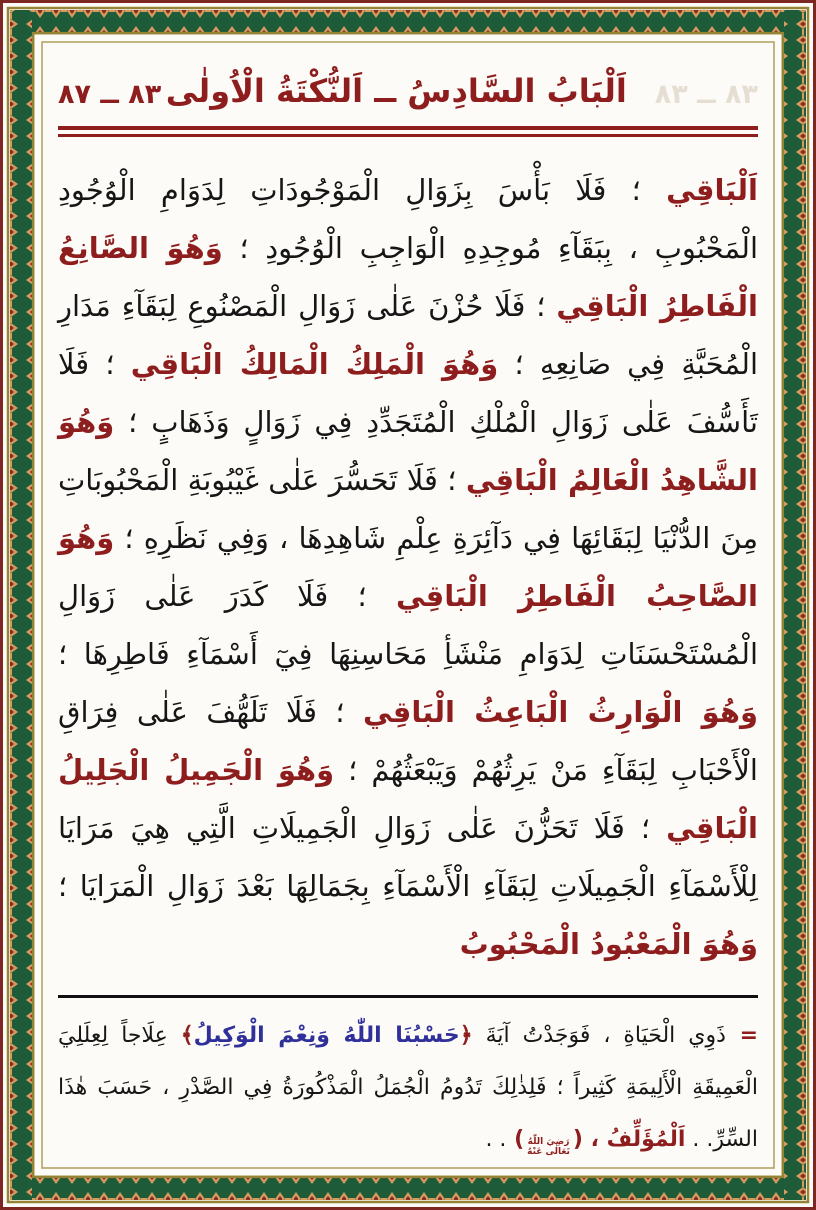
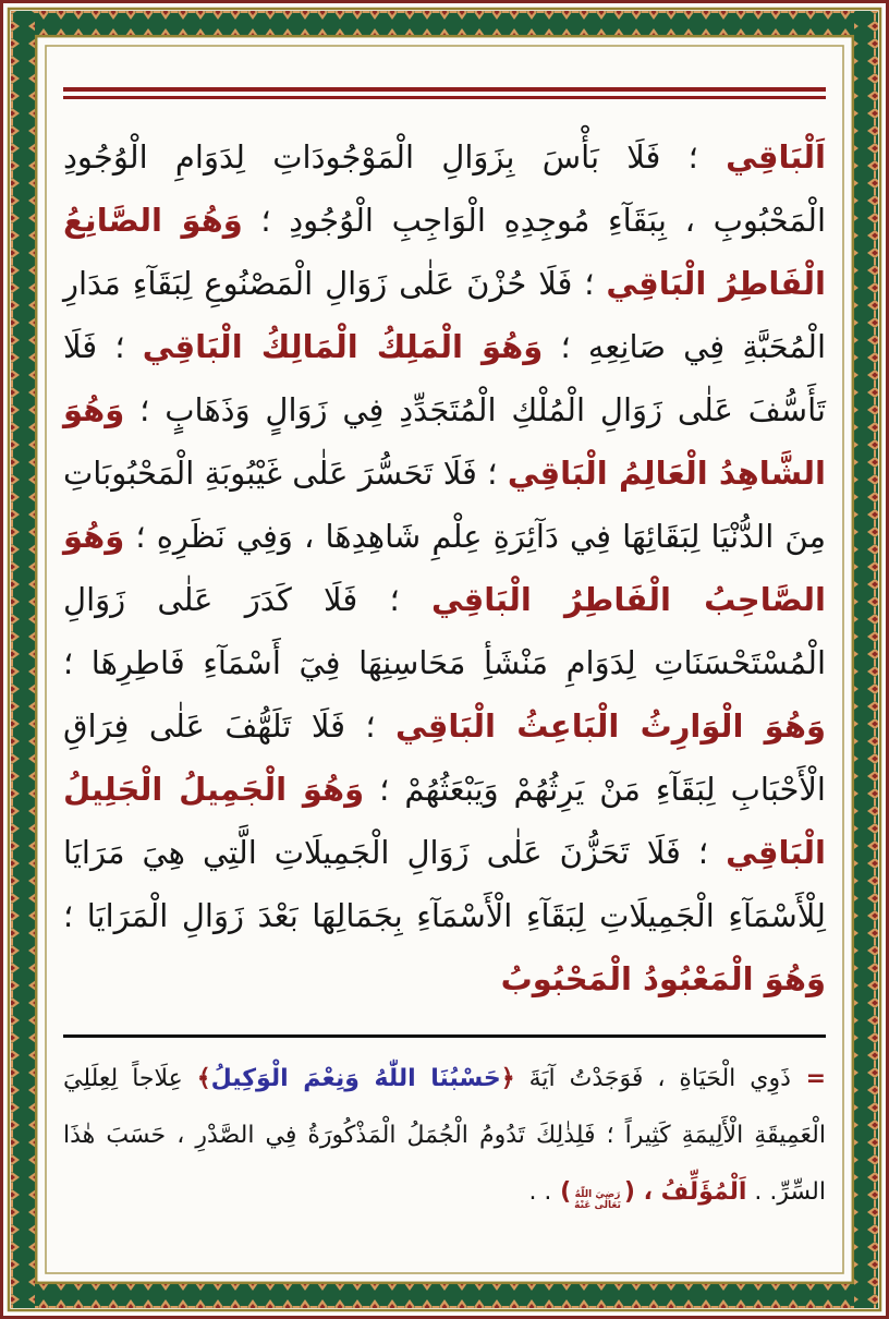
- ٨٣ ــ ٨٧
- اَلْبَابُ السَّادِسُ ــ اَلنُّكْتَةُ الْاُولٰى
- ٨٣ ــ ٨٣
  اَلْبَاقِي ؛ فَلَا بَأْسَ بِزَوَالِ الْمَوْجُودَاتِ لِدَوَامِ الْوُجُودِ الْمَحْبُوبِ ، بِبَقَآءِ مُوجِدِهِ الْوَاجِبِ الْوُجُودِ ؛ وَهُوَ الصَّانِعُ الْفَاطِرُ الْبَاقِي ؛ فَلَا حُزْنَ عَلٰى زَوَالِ الْمَصْنُوعِ لِبَقَآءِ مَدَارِ الْمُحَبَّةِ فِي صَانِعِهِ ؛ وَهُوَ الْمَلِكُ الْمَالِكُ الْبَاقِي ؛ فَلَا تَأَسُّفَ عَلٰى زَوَالِ الْمُلْكِ الْمُتَجَدِّدِ فِي زَوَالٍ وَذَهَابٍ ؛ وَهُوَ الشَّاهِدُ الْعَالِمُ الْبَاقِي ؛ فَلَا تَحَسُّرَ عَلٰى غَيْبُوبَةِ الْمَحْبُوبَاتِ مِنَ الدُّنْيَا لِبَقَائِهَا فِي دَآئِرَةِ عِلْمِ شَاهِدِهَا ، وَفِي نَظَرِهِ ؛ وَهُوَ الصَّاحِبُ الْفَاطِرُ الْبَاقِي ؛ فَلَا كَدَرَ عَلٰى زَوَالِ الْمُسْتَحْسَنَاتِ لِدَوَامِ مَنْشَأِ مَحَاسِنِهَا فِيٓ أَسْمَآءِ فَاطِرِهَا ؛ وَهُوَ الْوَارِثُ الْبَاعِثُ الْبَاقِي ؛ فَلَا تَلَهُّفَ عَلٰى فِرَاقِ الْأَحْبَابِ لِبَقَآءِ مَنْ يَرِثُهُمْ وَيَبْعَثُهُمْ ؛ وَهُوَ الْجَمِيلُ الْجَلِيلُ الْبَاقِي ؛ فَلَا تَحَزُّنَ عَلٰى زَوَالِ الْجَمِيلَاتِ الَّتِي هِيَ مَرَايَا لِلْأَسْمَآءِ الْجَمِيلَاتِ لِبَقَآءِ الْأَسْمَآءِ بِجَمَالِهَا بَعْدَ زَوَالِ الْمَرَايَا ؛ وَهُوَ الْمَعْبُودُ الْمَحْبُوبُ
  = ذَوِي الْحَيَاةِ ، فَوَجَدْتُ آيَةَ ﴿حَسْبُنَا اللّٰهُ وَنِعْمَ الْوَكِيلُ﴾ عِلَاجاً لِعِلَلِيَ الْعَمِيقَةِ الْأَلِيمَةِ كَثِيراً ؛ فَلِذٰلِكَ تَدُومُ الْجُمَلُ الْمَذْكُورَةُ فِي الصَّدْرِ ، حَسَبَ هٰذَا السِّرِّ. . اَلْمُؤَلِّفُ ، (رَضِيَ اللّٰهُ
  تَعَالٰى عَنْهُ) . .
